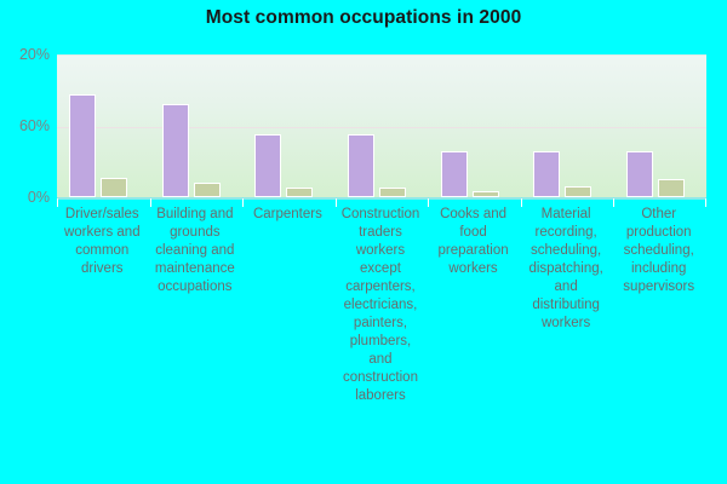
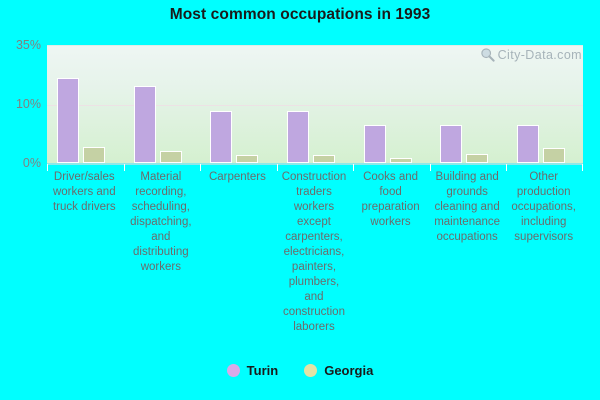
- Most common occupations in 2000
+ Most common occupations in 1993
  0%
- 60%
+ 10%
- 20%
+ 35%
- Driver/sales workers and common drivers
+ Driver/sales workers and truck drivers
- Building and grounds cleaning and maintenance occupations
+ Material recording, scheduling, dispatching, and distributing workers
  Carpenters
  Construction traders workers except carpenters, electricians, painters, plumbers, and construction laborers
  Cooks and food preparation workers
- Material recording, scheduling, dispatching, and distributing workers
+ Building and grounds cleaning and maintenance occupations
- Other production scheduling, including supervisors
+ Other production occupations, including supervisors
+ Turin
+ Georgia
+ City-Data.com
